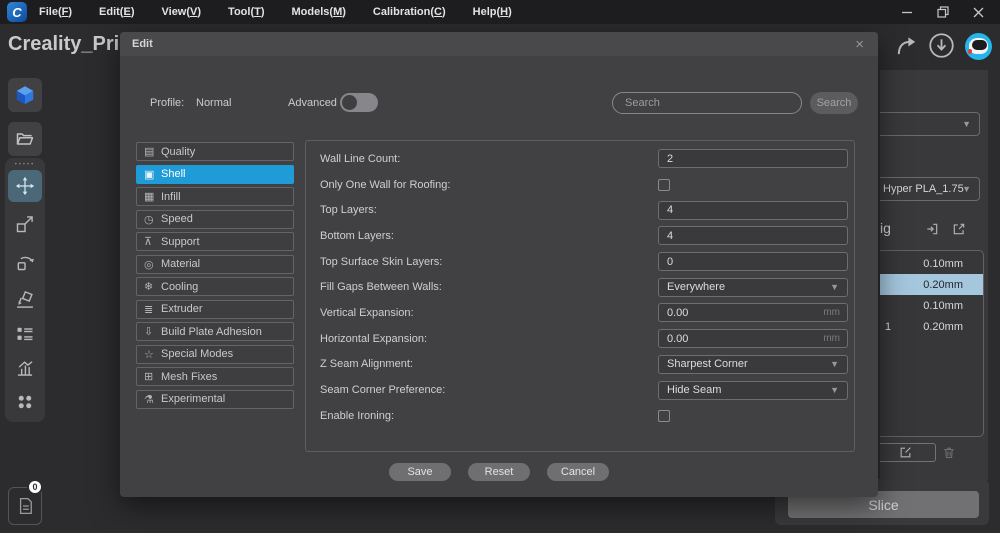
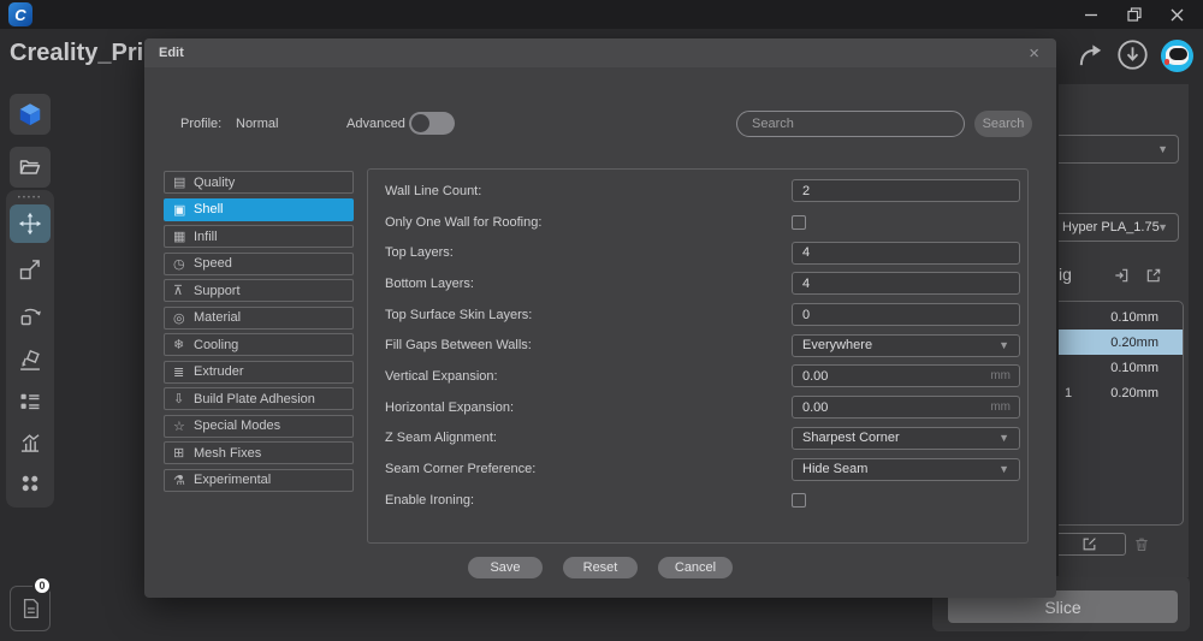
  C
- File(F)
- Edit(E)
- View(V)
- Tool(T)
- Models(M)
- Calibration(C)
- Help(H)
  Creality_Pri
  0
  ▼
  Hyper PLA_1.75
  ▼
  ig
  0.10mm
  0.20mm
  0.10mm
  1
  0.20mm
  Slice
  Edit
  ×
  Profile:
  Normal
  Advanced
  Search
  Search
  ▤
  Quality
  ▣
  Shell
  ▦
  Infill
  ◷
  Speed
  ⊼
  Support
  ◎
  Material
  ❄
  Cooling
  ≣
  Extruder
  ⇩
  Build Plate Adhesion
  ☆
  Special Modes
  ⊞
  Mesh Fixes
  ⚗
  Experimental
  Wall Line Count:
  2
  Only One Wall for Roofing:
  Top Layers:
  4
  Bottom Layers:
  4
  Top Surface Skin Layers:
  0
  Fill Gaps Between Walls:
  Everywhere
  ▼
  Vertical Expansion:
  0.00
  mm
  Horizontal Expansion:
  0.00
  mm
  Z Seam Alignment:
  Sharpest Corner
  ▼
  Seam Corner Preference:
  Hide Seam
  ▼
  Enable Ironing:
  Save
  Reset
  Cancel
